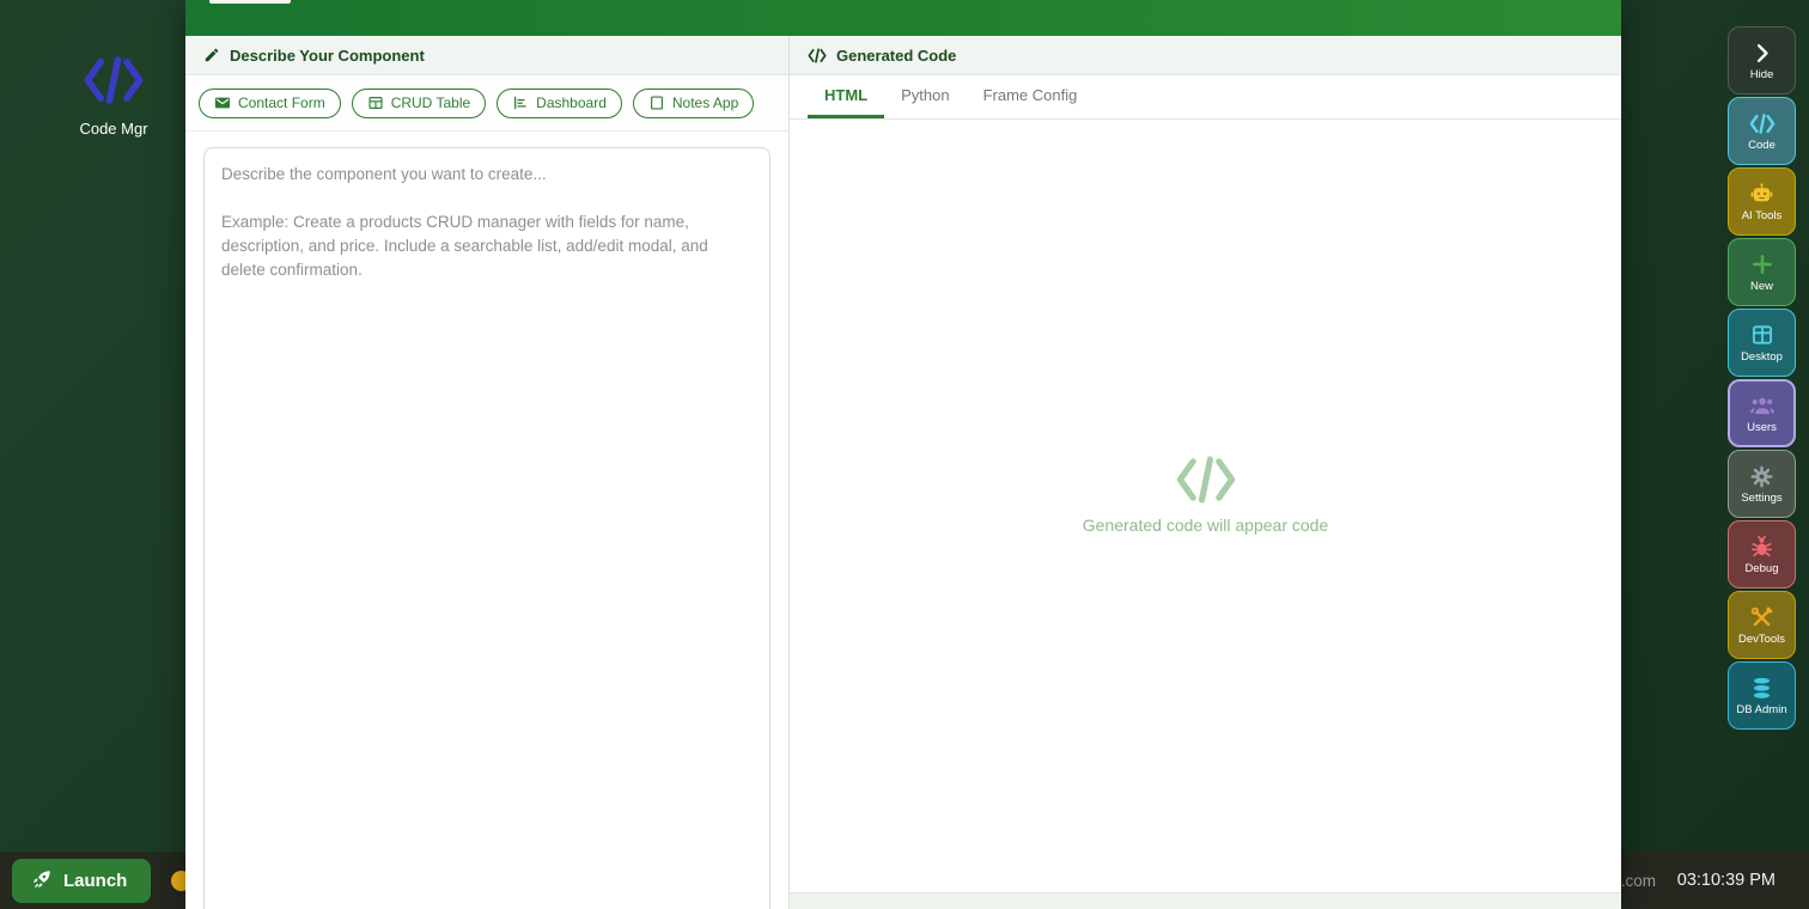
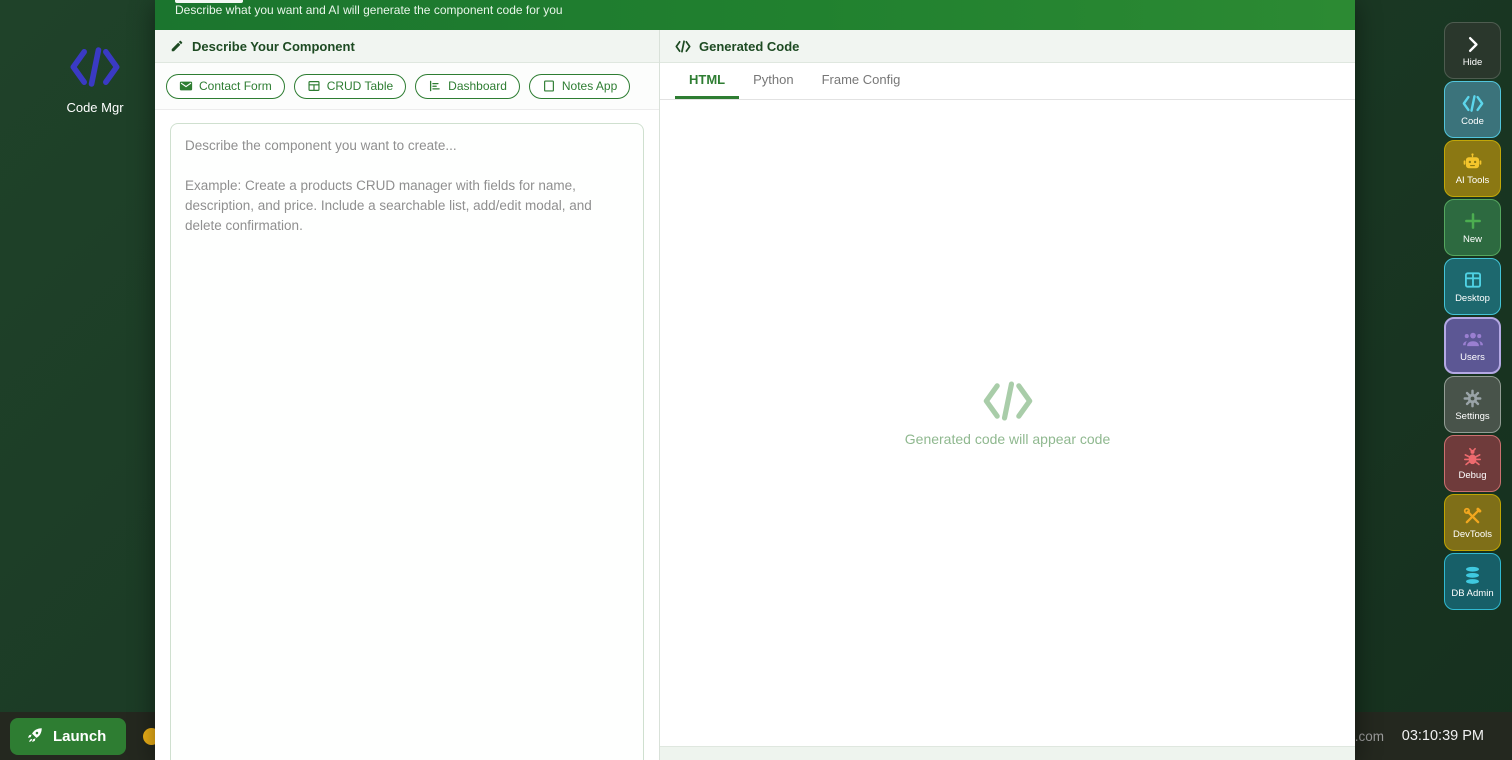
  Code Mgr
  Launch
  .com
  03:10:39 PM
+ Describe what you want and AI will generate the component code for you
  Describe Your Component
  Contact Form
  CRUD Table
  Dashboard
  Notes App
  Describe the component you want to create...
  Generated Code
  HTML
  Python
  Frame Config
  Generated code will appear code
  Hide
  Code
  AI Tools
  New
  Desktop
  Users
  Settings
  Debug
  DevTools
  DB Admin
